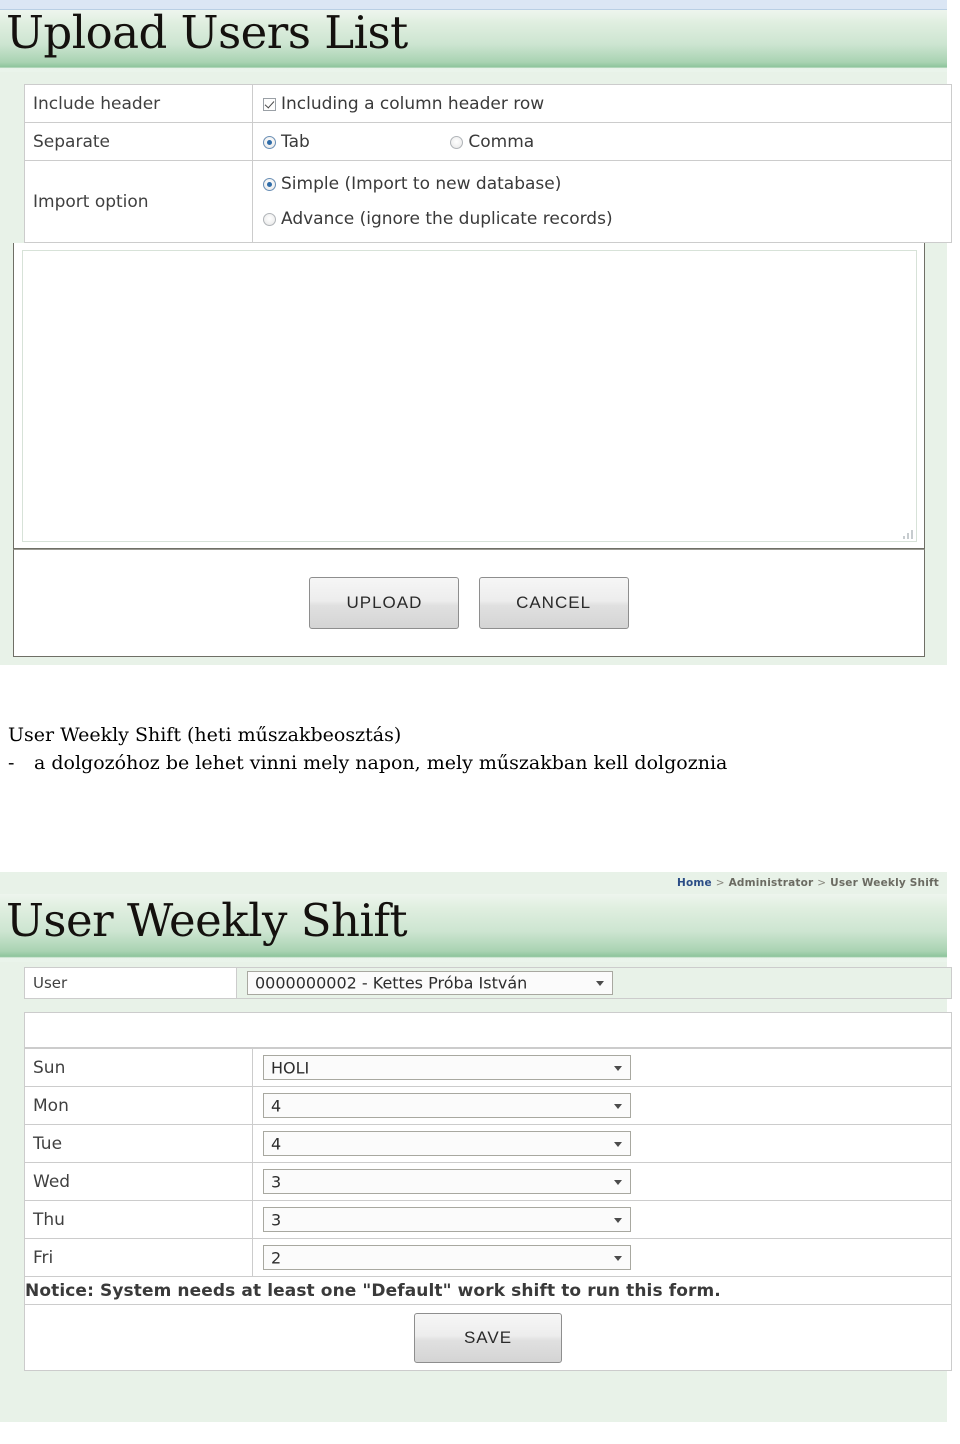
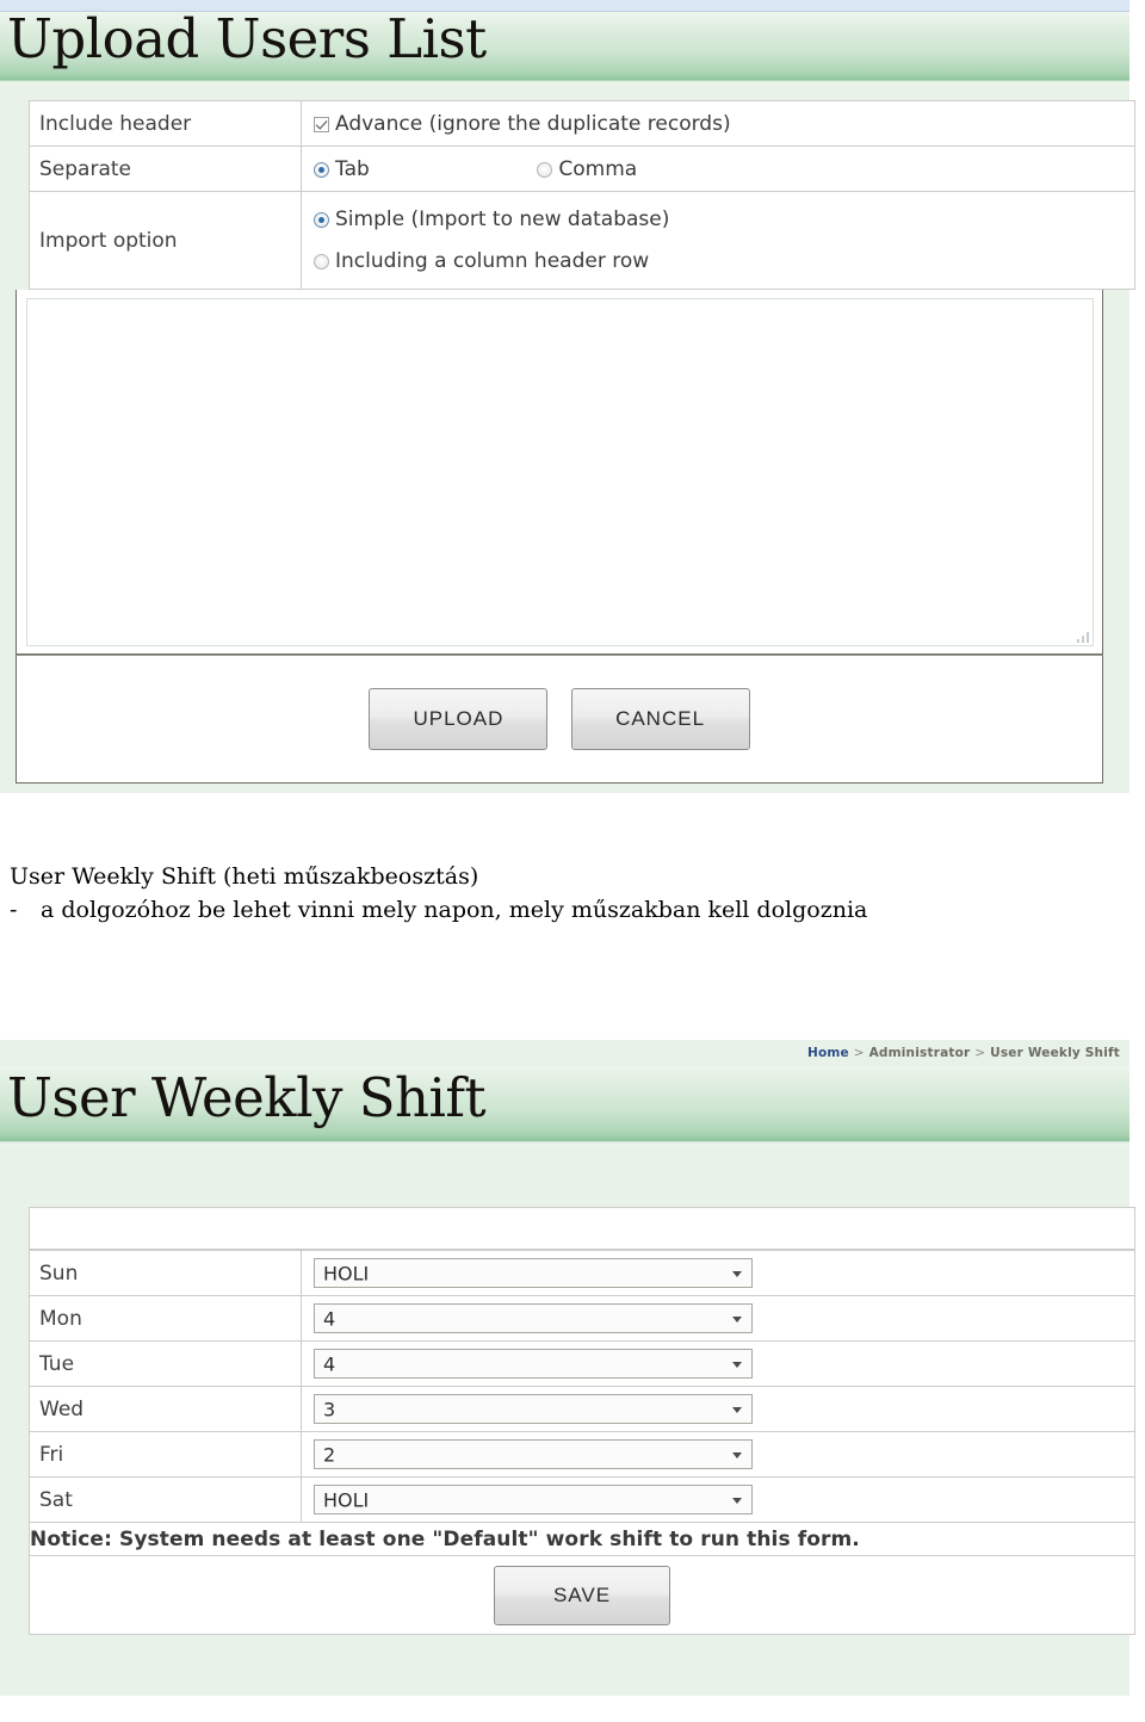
  Upload Users List
- Include header	Including a column header row
+ Include header	Advance (ignore the duplicate records)
  Separate	Tab Comma
- Import option	Simple (Import to new database) Advance (ignore the duplicate records)
+ Import option	Simple (Import to new database) Including a column header row
  UPLOAD CANCEL
  User Weekly Shift (heti műszakbeosztás)
  - a dolgozóhoz be lehet vinni mely napon, mely műszakban kell dolgoznia
  User Weekly Shift
  Home > Administrator > User Weekly Shift
- User	0000000002 - Kettes Próba István
  Sun	HOLI
  Mon	4
  Tue	4
  Wed	3
- Thu	3
  Fri	2
+ Sat	HOLI
  Notice: System needs at least one "Default" work shift to run this form.
  SAVE
